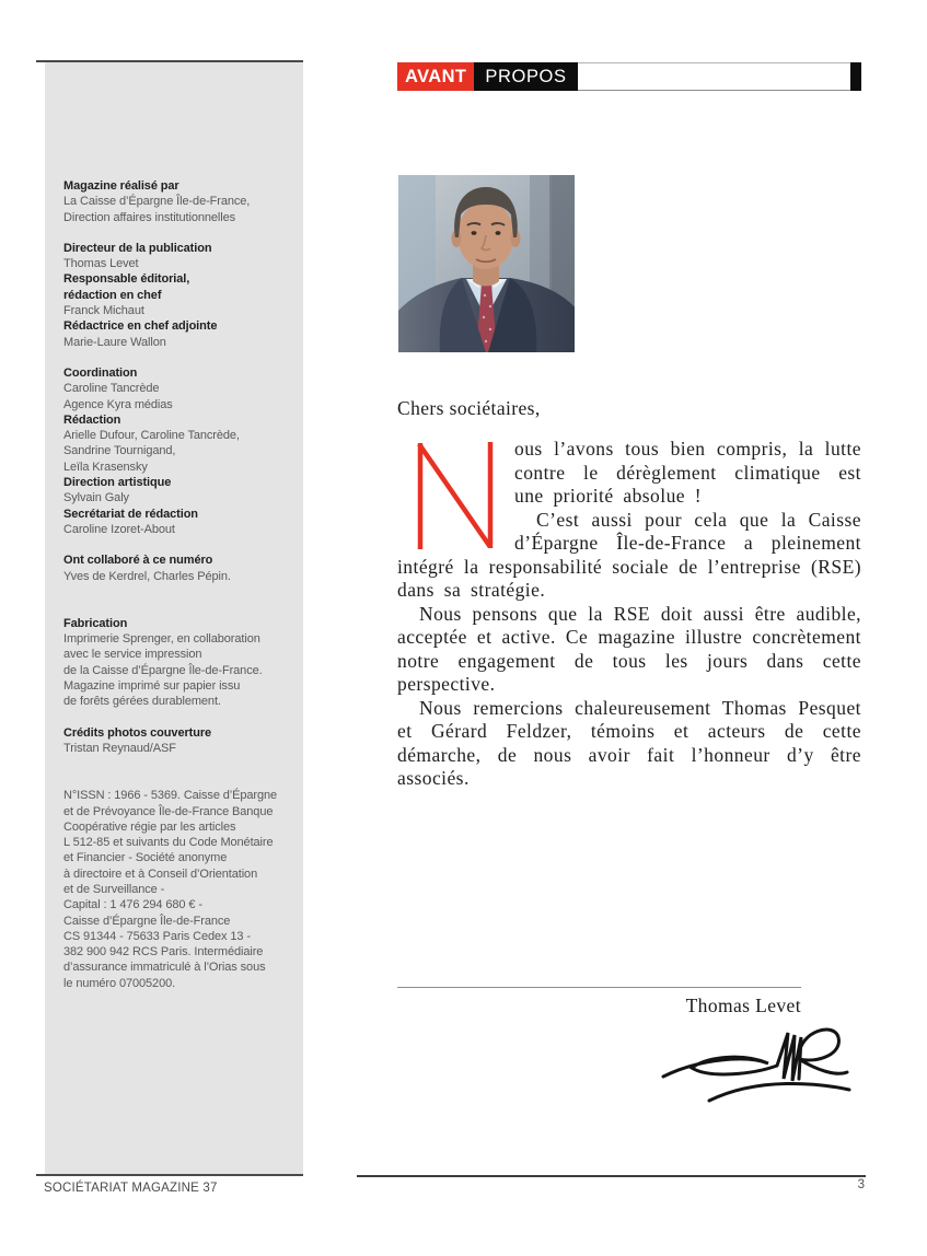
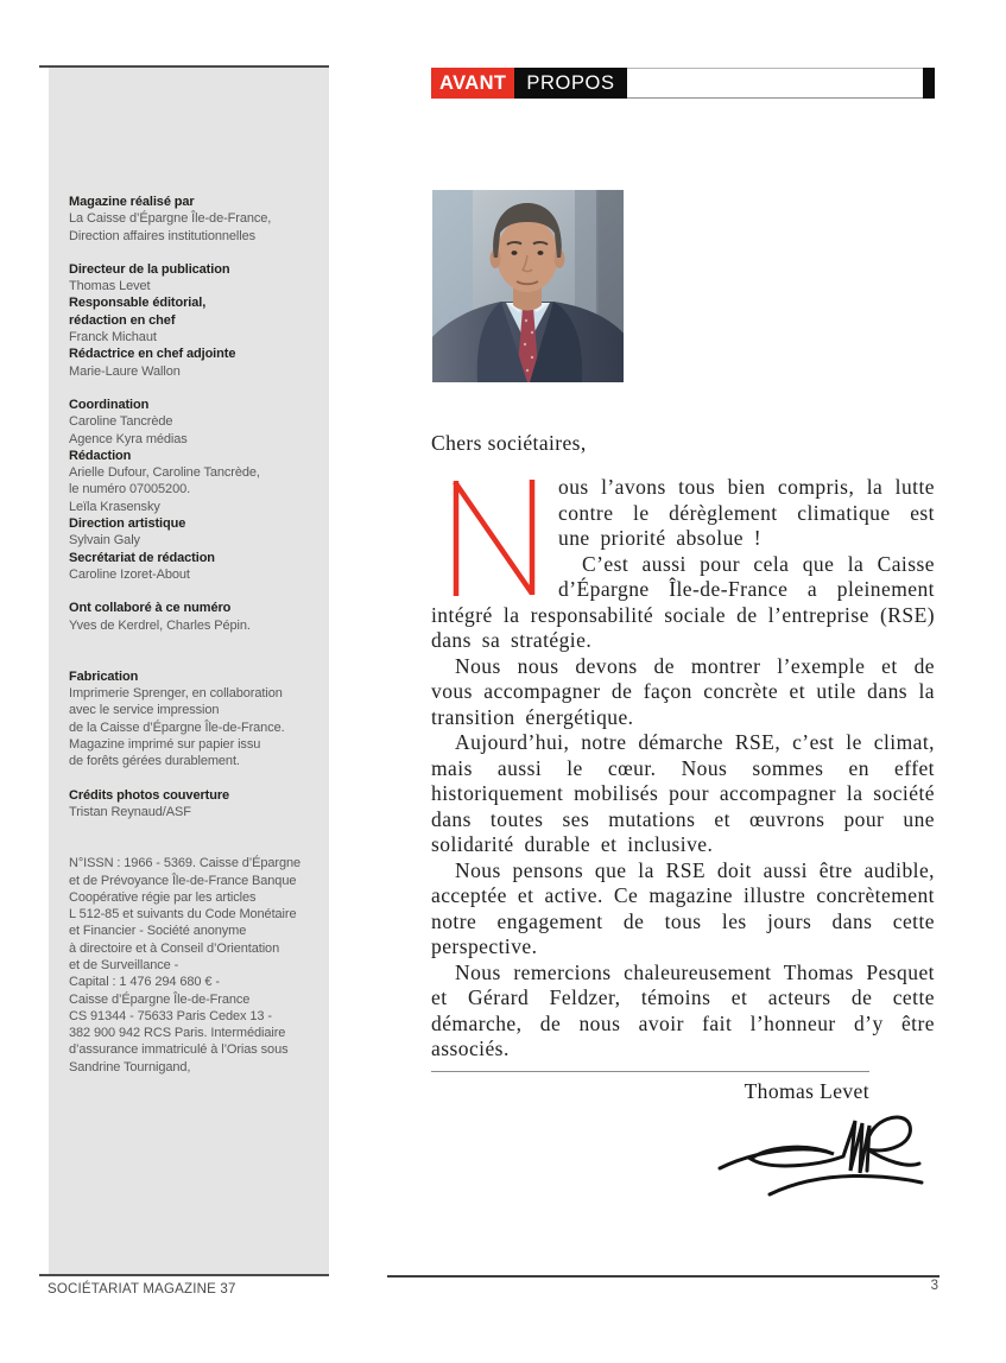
  Magazine réalisé par
  La Caisse d’Épargne Île-de-France,
  Direction affaires institutionnelles
  Directeur de la publication
  Thomas Levet
  Responsable éditorial,
  rédaction en chef
  Franck Michaut
  Rédactrice en chef adjointe
  Marie-Laure Wallon
  Coordination
  Caroline Tancrède
  Agence Kyra médias
  Rédaction
  Arielle Dufour, Caroline Tancrède,
- Sandrine Tournigand,
+ le numéro 07005200.
  Leïla Krasensky
  Direction artistique
  Sylvain Galy
  Secrétariat de rédaction
  Caroline Izoret-About
  Ont collaboré à ce numéro
  Yves de Kerdrel, Charles Pépin.
  Fabrication
  Imprimerie Sprenger, en collaboration
  avec le service impression
  de la Caisse d’Épargne Île-de-France.
  Magazine imprimé sur papier issu
  de forêts gérées durablement.
  Crédits photos couverture
  Tristan Reynaud/ASF
  N°ISSN : 1966 - 5369. Caisse d’Épargne
  et de Prévoyance Île-de-France Banque
  Coopérative régie par les articles
  L 512-85 et suivants du Code Monétaire
  et Financier - Société anonyme
  à directoire et à Conseil d’Orientation
  et de Surveillance -
  Capital : 1 476 294 680 € -
  Caisse d’Épargne Île-de-France
  CS 91344 - 75633 Paris Cedex 13 -
  382 900 942 RCS Paris. Intermédiaire
  d’assurance immatriculé à l’Orias sous
- le numéro 07005200.
+ Sandrine Tournigand,
  SOCIÉTARIAT MAGAZINE 37
  AVANT
  PROPOS
  Chers sociétaires,
  ous l’avons tous bien compris, la lutte contre le dérèglement climatique est une priorité absolue !
  C’est aussi pour cela que la Caisse d’Épargne Île-de-France a pleinement intégré la responsabilité sociale de l’entreprise (RSE) dans sa stratégie.
+ Nous nous devons de montrer l’exemple et de vous accompagner de façon concrète et utile dans la transition énergétique.
+ Aujourd’hui, notre démarche RSE, c’est le climat, mais aussi le cœur. Nous sommes en effet historiquement mobilisés pour accompagner la société dans toutes ses mutations et œuvrons pour une solidarité durable et inclusive.
  Nous pensons que la RSE doit aussi être audible, acceptée et active. Ce magazine illustre concrètement notre engagement de tous les jours dans cette perspective.
  Nous remercions chaleureusement Thomas Pesquet et Gérard Feldzer, témoins et acteurs de cette démarche, de nous avoir fait l’honneur d’y être associés.
  Thomas Levet
  3
